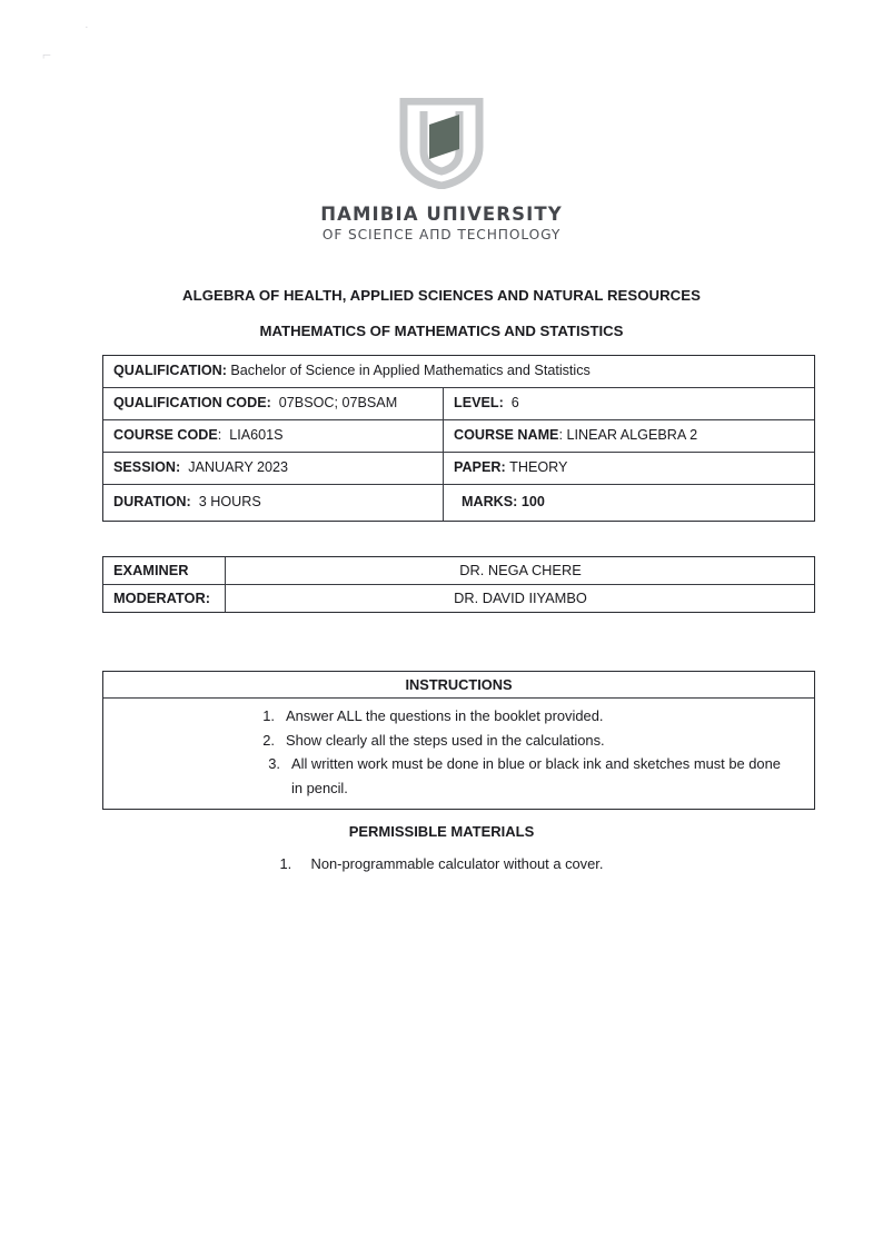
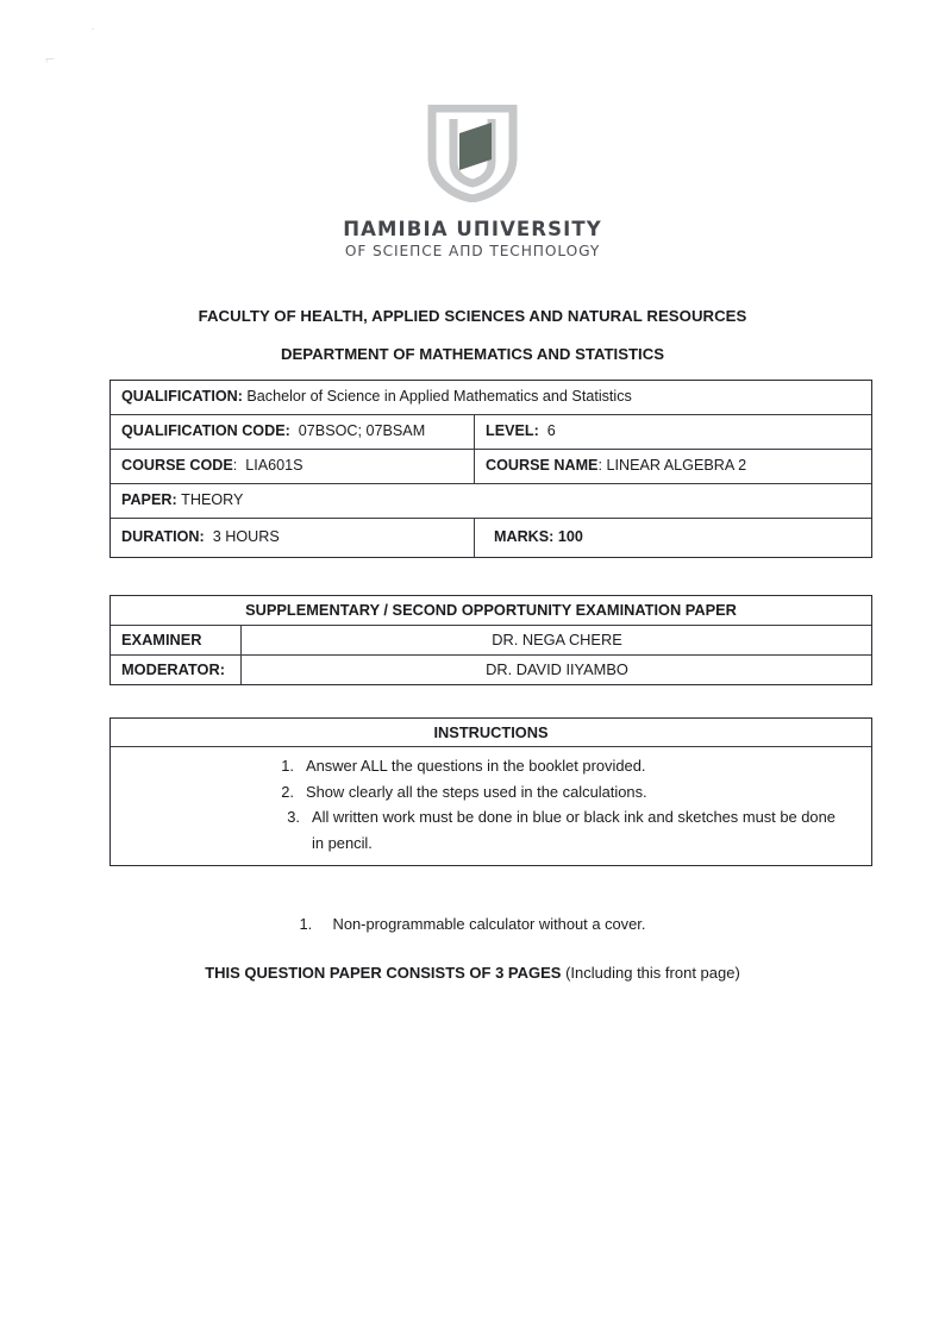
  ·
  ⌐
  ΠAMIBIA UΠIVERSITY
  OF SCIEΠCE AΠD TECHΠOLOGY
- ALGEBRA OF HEALTH, APPLIED SCIENCES AND NATURAL RESOURCES
+ FACULTY OF HEALTH, APPLIED SCIENCES AND NATURAL RESOURCES
- MATHEMATICS OF MATHEMATICS AND STATISTICS
+ DEPARTMENT OF MATHEMATICS AND STATISTICS
  QUALIFICATION:
  Bachelor of Science in Applied Mathematics and Statistics
  QUALIFICATION CODE:
  07BSOC; 07BSAM
  LEVEL:
  6
  COURSE CODE
  :
  LIA601S
  COURSE NAME
  :
  LINEAR ALGEBRA 2
- SESSION:
- JANUARY 2023
  PAPER:
  THEORY
  DURATION:
  3 HOURS
  MARKS: 100
+ SUPPLEMENTARY / SECOND OPPORTUNITY EXAMINATION PAPER
  EXAMINER
  DR. NEGA CHERE
  MODERATOR:
  DR. DAVID IIYAMBO
  INSTRUCTIONS
  1.
  Answer ALL the questions in the booklet provided.
  2.
  Show clearly all the steps used in the calculations.
  3.
  All written work must be done in blue or black ink and sketches must be done in pencil.
- PERMISSIBLE MATERIALS
  1.
  Non-programmable calculator without a cover.
+ THIS QUESTION PAPER CONSISTS OF 3 PAGES (Including this front page)
